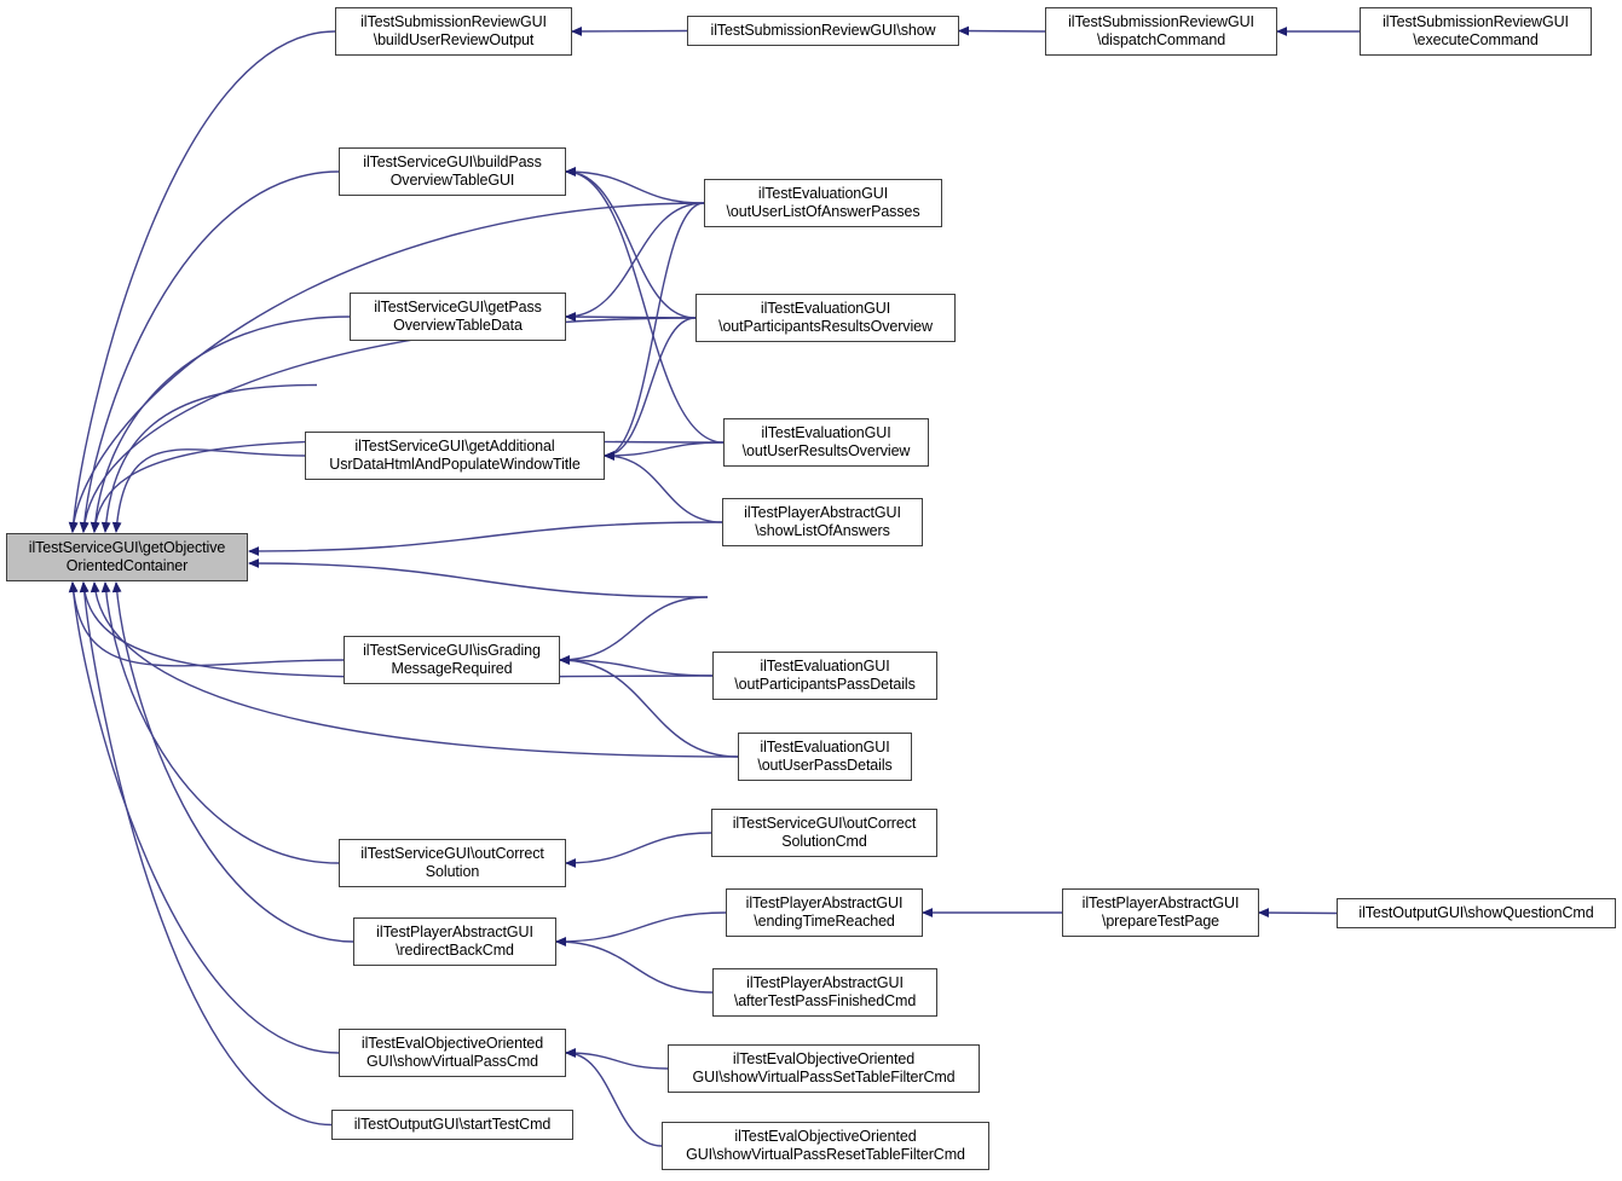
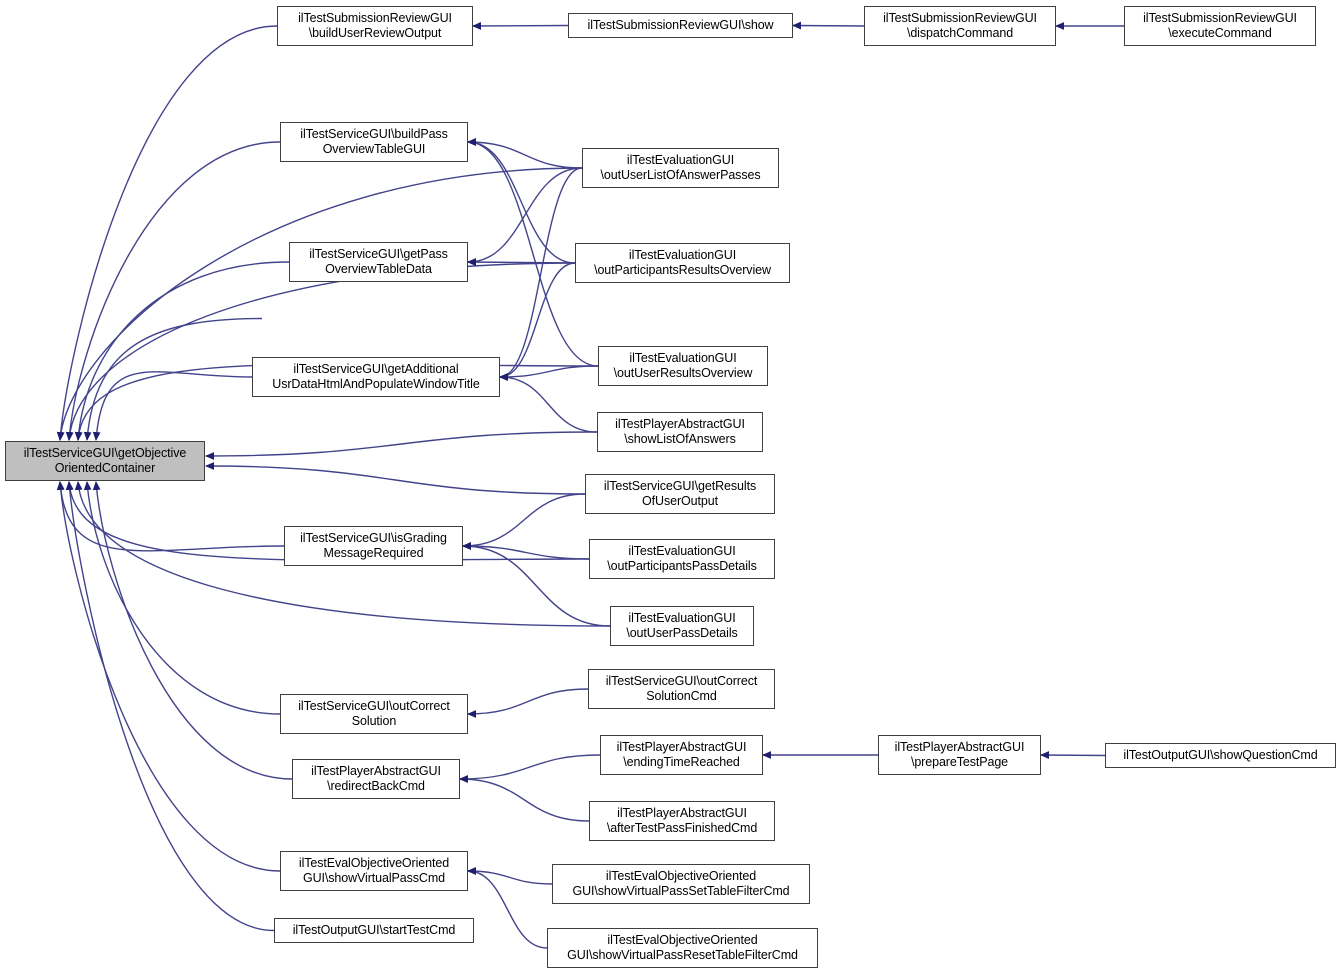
  ilTestServiceGUI\getObjective
  OrientedContainer
  ilTestSubmissionReviewGUI
  \buildUserReviewOutput
  ilTestSubmissionReviewGUI\show
  ilTestSubmissionReviewGUI
  \dispatchCommand
  ilTestSubmissionReviewGUI
  \executeCommand
  ilTestServiceGUI\buildPass
  OverviewTableGUI
  ilTestEvaluationGUI
  \outUserListOfAnswerPasses
  ilTestServiceGUI\getPass
  OverviewTableData
  ilTestEvaluationGUI
  \outParticipantsResultsOverview
  ilTestServiceGUI\getAdditional
  UsrDataHtmlAndPopulateWindowTitle
  ilTestEvaluationGUI
  \outUserResultsOverview
  ilTestPlayerAbstractGUI
  \showListOfAnswers
+ ilTestServiceGUI\getResults
+ OfUserOutput
  ilTestServiceGUI\isGrading
  MessageRequired
  ilTestEvaluationGUI
  \outParticipantsPassDetails
  ilTestEvaluationGUI
  \outUserPassDetails
  ilTestServiceGUI\outCorrect
  Solution
  ilTestServiceGUI\outCorrect
  SolutionCmd
  ilTestPlayerAbstractGUI
  \redirectBackCmd
  ilTestPlayerAbstractGUI
  \endingTimeReached
  ilTestPlayerAbstractGUI
  \prepareTestPage
  ilTestOutputGUI\showQuestionCmd
  ilTestPlayerAbstractGUI
  \afterTestPassFinishedCmd
  ilTestEvalObjectiveOriented
  GUI\showVirtualPassCmd
  ilTestEvalObjectiveOriented
  GUI\showVirtualPassSetTableFilterCmd
  ilTestOutputGUI\startTestCmd
  ilTestEvalObjectiveOriented
  GUI\showVirtualPassResetTableFilterCmd
